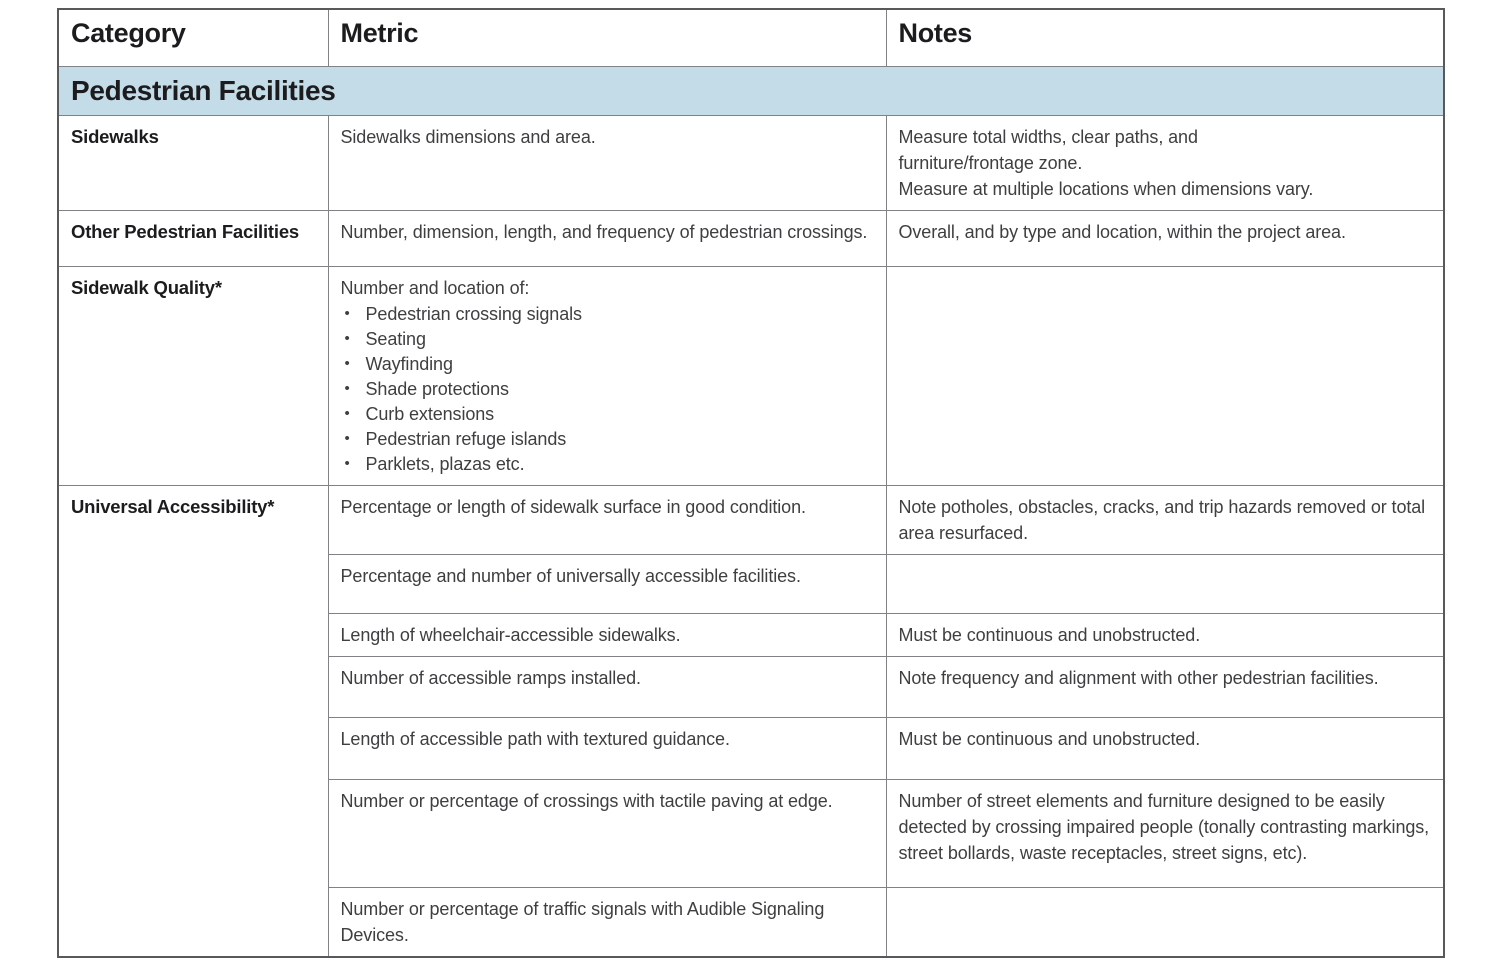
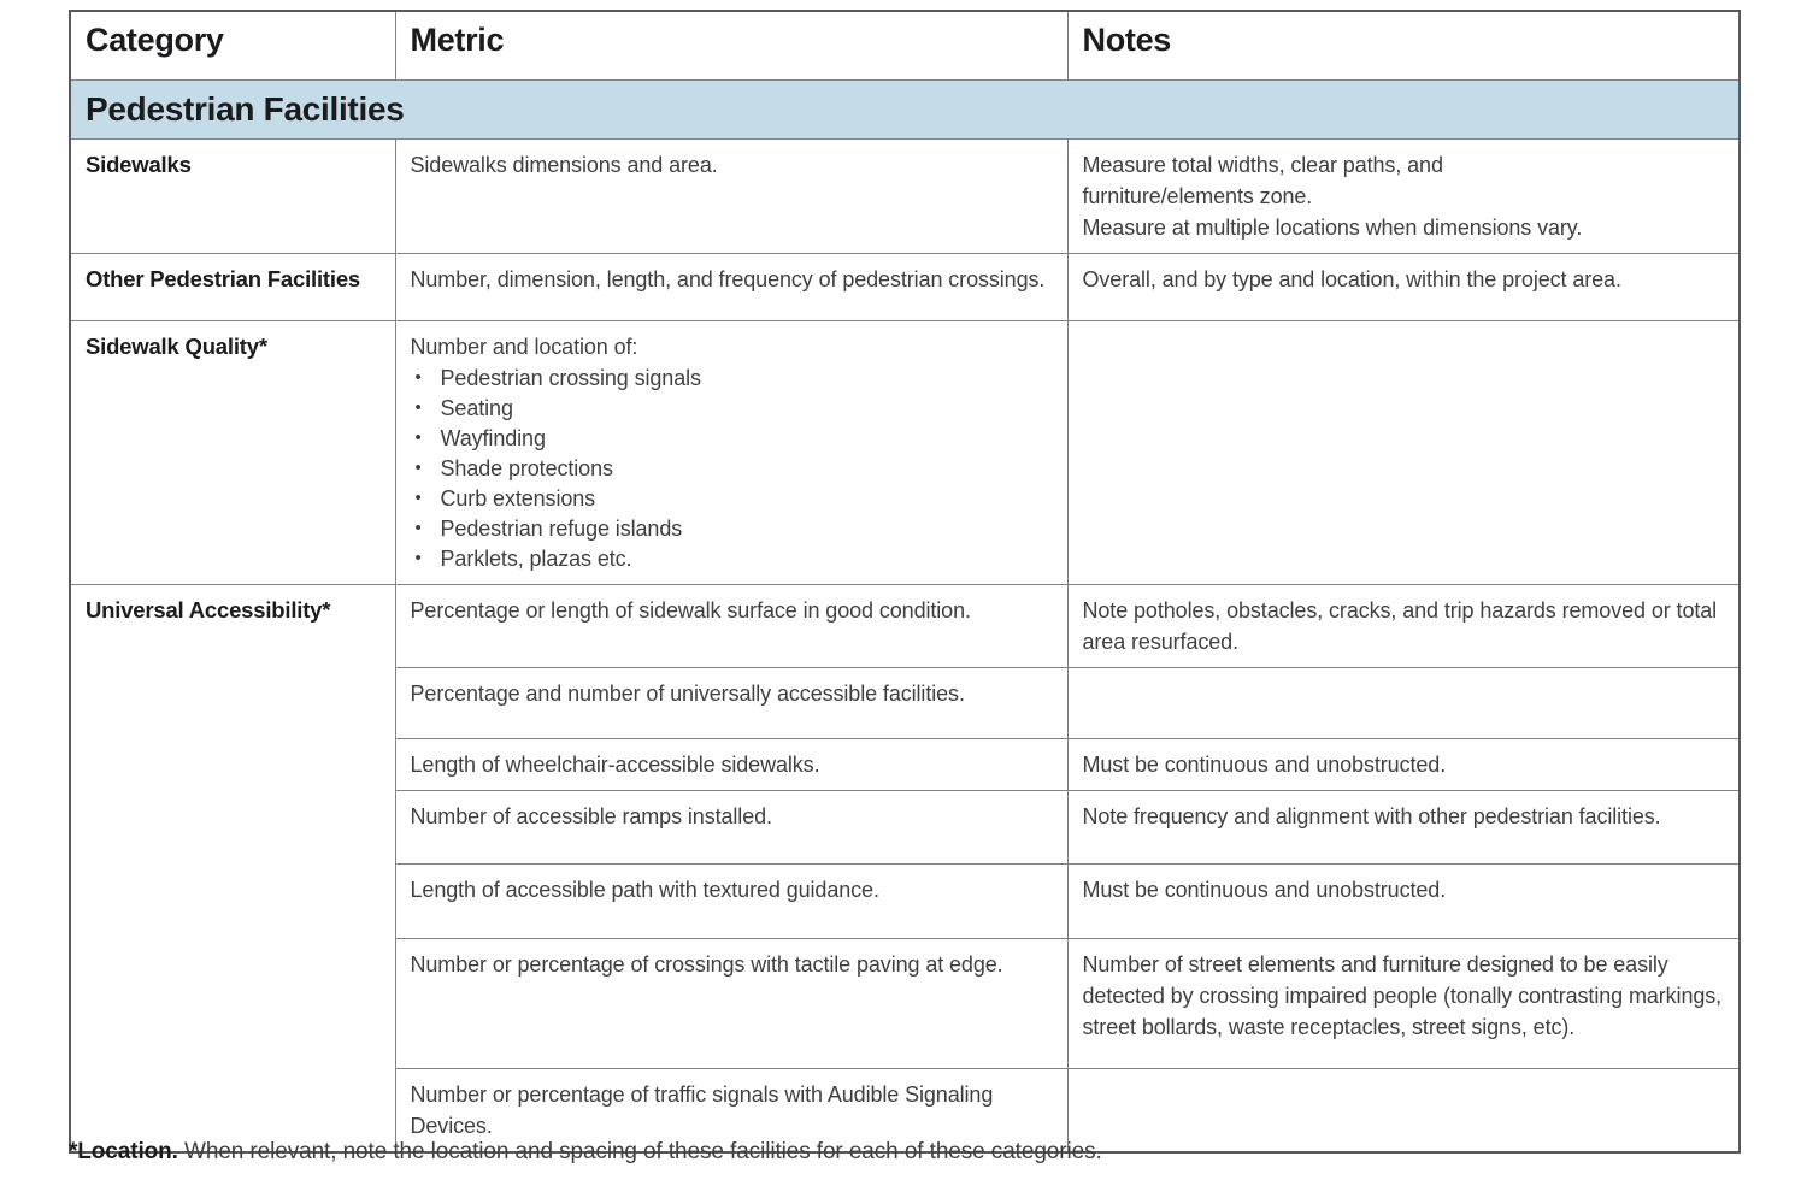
  Category	Metric	Notes
  Pedestrian Facilities
- Sidewalks	Sidewalks dimensions and area.	Measure total widths, clear paths, and furniture/frontage zone. Measure at multiple locations when dimensions vary.
+ Sidewalks	Sidewalks dimensions and area.	Measure total widths, clear paths, and furniture/elements zone. Measure at multiple locations when dimensions vary.
  Other Pedestrian Facilities	Number, dimension, length, and frequency of pedestrian crossings.	Overall, and by type and location, within the project area.
  Sidewalk Quality*	Number and location of: Pedestrian crossing signals Seating Wayfinding Shade protections Curb extensions Pedestrian refuge islands Parklets, plazas etc.
  Universal Accessibility*	Percentage or length of sidewalk surface in good condition.	Note potholes, obstacles, cracks, and trip hazards removed or total area resurfaced.
  Percentage and number of universally accessible facilities.
  Length of wheelchair-accessible sidewalks.	Must be continuous and unobstructed.
  Number of accessible ramps installed.	Note frequency and alignment with other pedestrian facilities.
  Length of accessible path with textured guidance.	Must be continuous and unobstructed.
  Number or percentage of crossings with tactile paving at edge.	Number of street elements and furniture designed to be easily detected by crossing impaired people (tonally contrasting markings, street bollards, waste receptacles, street signs, etc).
  Number or percentage of traffic signals with Audible Signaling Devices.
+ *Location. When relevant, note the location and spacing of these facilities for each of these categories.
